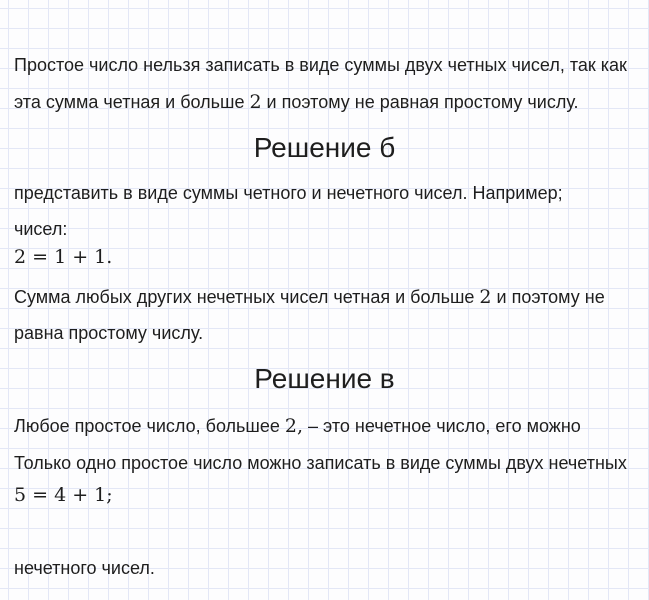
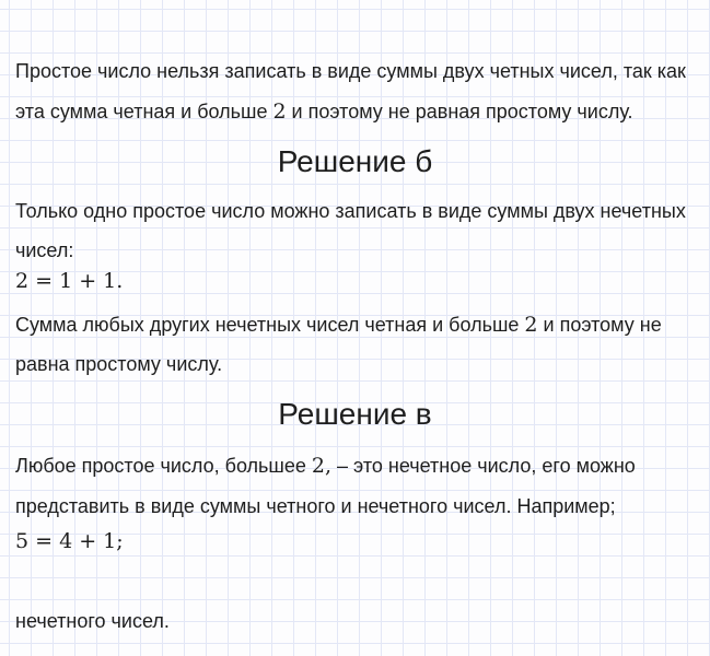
  Простое число нельзя записать в виде суммы двух четных чисел, так как
  эта сумма четная и больше 2 и поэтому не равная простому числу.
  Решение б
- представить в виде суммы четного и нечетного чисел. Например;
+ Только одно простое число можно записать в виде суммы двух нечетных
  чисел:
  2 = 1 + 1.
  Сумма любых других нечетных чисел четная и больше 2 и поэтому не
  равна простому числу.
  Решение в
  Любое простое число, большее 2, – это нечетное число, его можно
- Только одно простое число можно записать в виде суммы двух нечетных
+ представить в виде суммы четного и нечетного чисел. Например;
  5 = 4 + 1;
  нечетного чисел.
